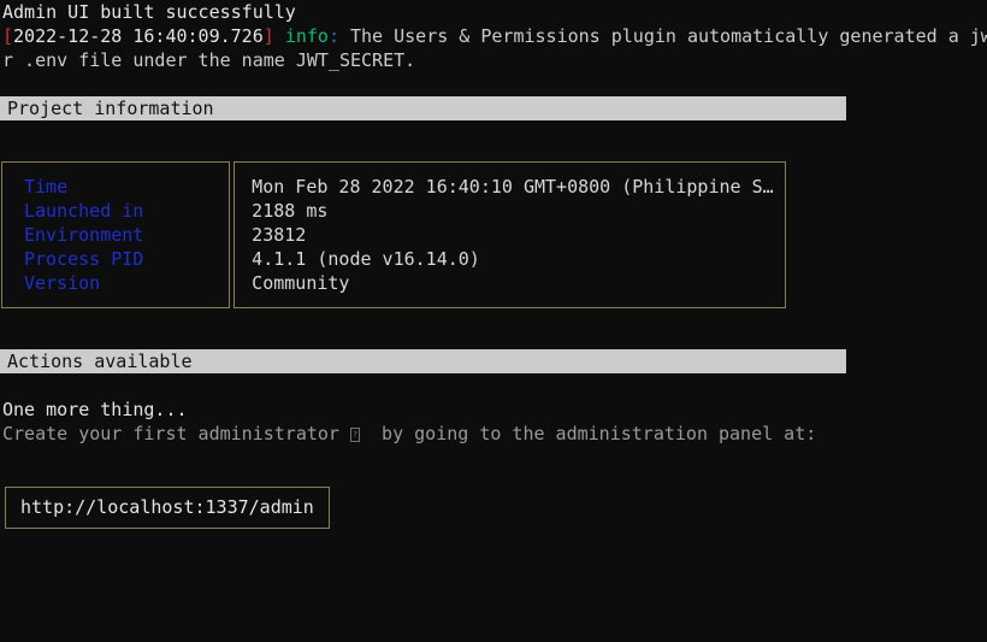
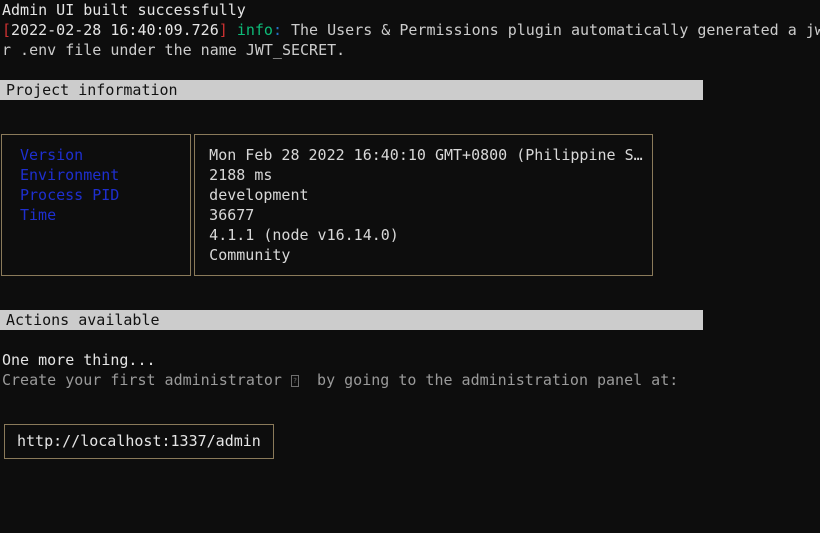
  Admin UI built successfully
- [2022-12-28 16:40:09.726] info: The Users & Permissions plugin automatically generated a jw
+ [2022-02-28 16:40:09.726] info: The Users & Permissions plugin automatically generated a jw
  r .env file under the name JWT_SECRET.
  Project information
- Time
+ Version
- Launched in
  Environment
  Process PID
- Version
+ Time
  Mon Feb 28 2022 16:40:10 GMT+0800 (Philippine S…
  2188 ms
+ development
- 23812
+ 36677
  4.1.1 (node v16.14.0)
  Community
  Actions available
  One more thing...
  Create your first administrator ? by going to the administration panel at:
  http://localhost:1337/admin
